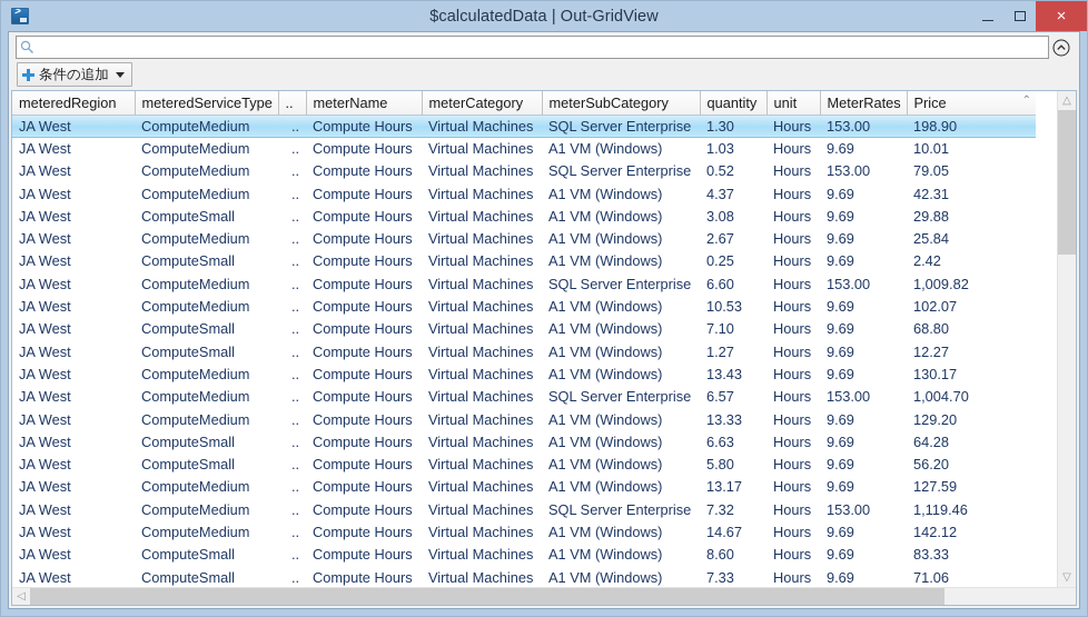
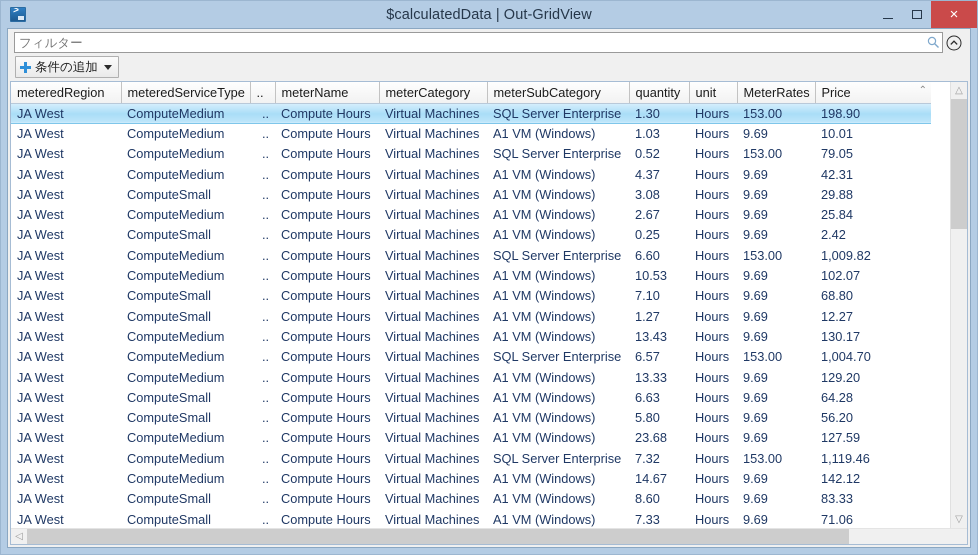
  $calculatedData | Out-GridView
  ×
+ フィルター
  条件の追加
  meteredRegion	meteredServiceType	..	meterName	meterCategory	meterSubCategory	quantity	unit	MeterRates	Price ⌃
  JA West	ComputeMedium	..	Compute Hours	Virtual Machines	SQL Server Enterprise	1.30	Hours	153.00	198.90
  JA West	ComputeMedium	..	Compute Hours	Virtual Machines	A1 VM (Windows)	1.03	Hours	9.69	10.01
  JA West	ComputeMedium	..	Compute Hours	Virtual Machines	SQL Server Enterprise	0.52	Hours	153.00	79.05
  JA West	ComputeMedium	..	Compute Hours	Virtual Machines	A1 VM (Windows)	4.37	Hours	9.69	42.31
  JA West	ComputeSmall	..	Compute Hours	Virtual Machines	A1 VM (Windows)	3.08	Hours	9.69	29.88
  JA West	ComputeMedium	..	Compute Hours	Virtual Machines	A1 VM (Windows)	2.67	Hours	9.69	25.84
  JA West	ComputeSmall	..	Compute Hours	Virtual Machines	A1 VM (Windows)	0.25	Hours	9.69	2.42
  JA West	ComputeMedium	..	Compute Hours	Virtual Machines	SQL Server Enterprise	6.60	Hours	153.00	1,009.82
  JA West	ComputeMedium	..	Compute Hours	Virtual Machines	A1 VM (Windows)	10.53	Hours	9.69	102.07
  JA West	ComputeSmall	..	Compute Hours	Virtual Machines	A1 VM (Windows)	7.10	Hours	9.69	68.80
  JA West	ComputeSmall	..	Compute Hours	Virtual Machines	A1 VM (Windows)	1.27	Hours	9.69	12.27
  JA West	ComputeMedium	..	Compute Hours	Virtual Machines	A1 VM (Windows)	13.43	Hours	9.69	130.17
  JA West	ComputeMedium	..	Compute Hours	Virtual Machines	SQL Server Enterprise	6.57	Hours	153.00	1,004.70
  JA West	ComputeMedium	..	Compute Hours	Virtual Machines	A1 VM (Windows)	13.33	Hours	9.69	129.20
  JA West	ComputeSmall	..	Compute Hours	Virtual Machines	A1 VM (Windows)	6.63	Hours	9.69	64.28
  JA West	ComputeSmall	..	Compute Hours	Virtual Machines	A1 VM (Windows)	5.80	Hours	9.69	56.20
- JA West	ComputeMedium	..	Compute Hours	Virtual Machines	A1 VM (Windows)	13.17	Hours	9.69	127.59
+ JA West	ComputeMedium	..	Compute Hours	Virtual Machines	A1 VM (Windows)	23.68	Hours	9.69	127.59
  JA West	ComputeMedium	..	Compute Hours	Virtual Machines	SQL Server Enterprise	7.32	Hours	153.00	1,119.46
  JA West	ComputeMedium	..	Compute Hours	Virtual Machines	A1 VM (Windows)	14.67	Hours	9.69	142.12
  JA West	ComputeSmall	..	Compute Hours	Virtual Machines	A1 VM (Windows)	8.60	Hours	9.69	83.33
  JA West	ComputeSmall	..	Compute Hours	Virtual Machines	A1 VM (Windows)	7.33	Hours	9.69	71.06
  △
  ▽
  ◁
